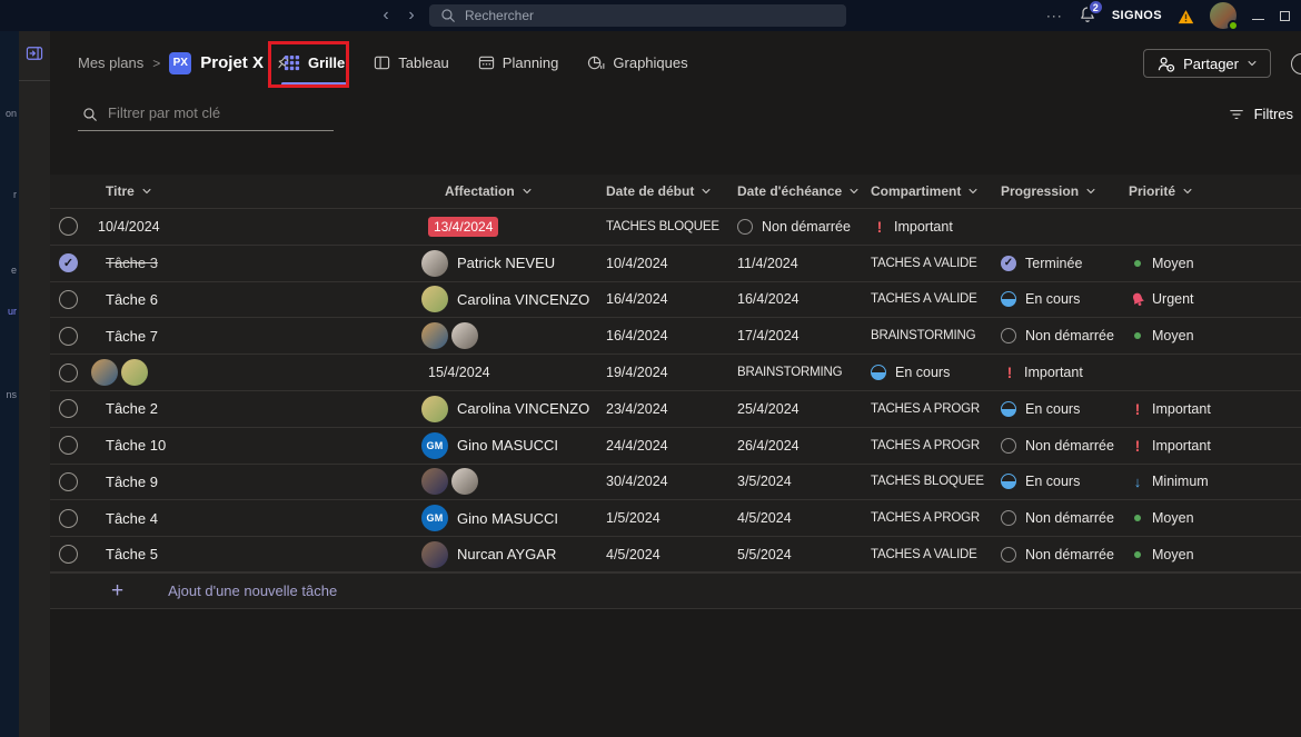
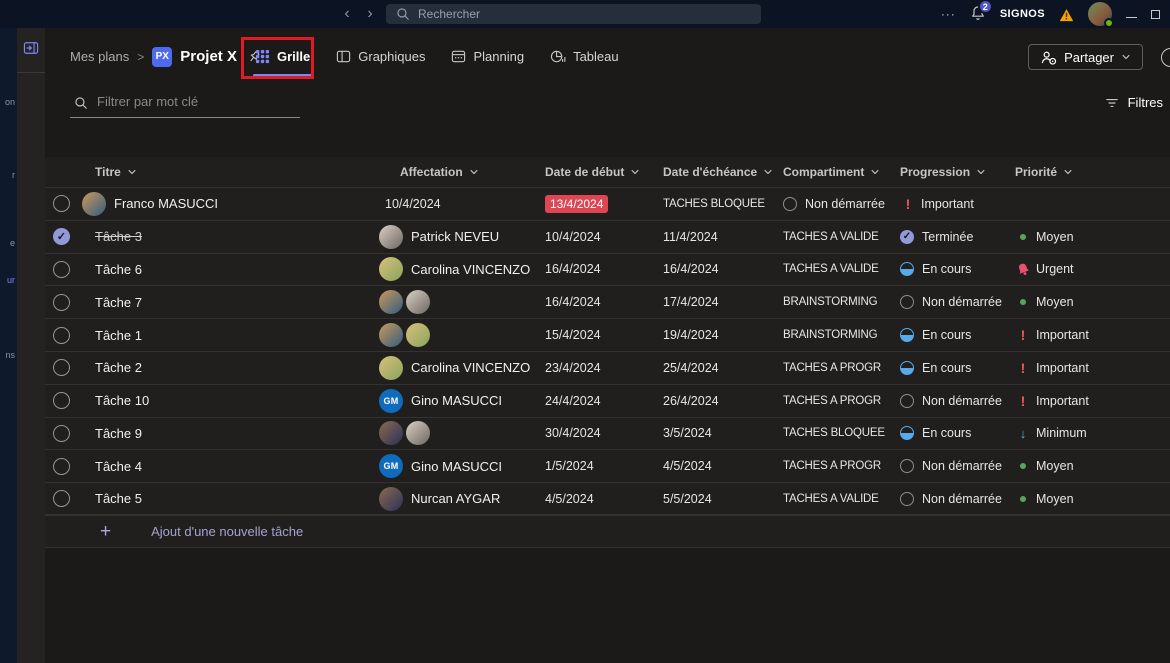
  ‹
  ›
  Rechercher
  ···
  2
  SIGNOS
  on
  r
  e
  ur
  ns
  Mes plans
  >
  PX
  Projet X
  Grille
- Tableau
+ Graphiques
  Planning
- Graphiques
+ Tableau
  Partager
  Filtrer par mot clé
  Filtres
  Titre
  Affectation
  Date de début
  Date d'échéance
  Compartiment
  Progression
  Priorité
+ Franco MASUCCI
  10/4/2024
  13/4/2024
  TACHES BLOQUEE
  Non démarrée
  !
  Important
  ✓
  Tâche 3
  Patrick NEVEU
  10/4/2024
  11/4/2024
  TACHES A VALIDE
  ✓
  Terminée
  Moyen
  Tâche 6
  Carolina VINCENZO
  16/4/2024
  16/4/2024
  TACHES A VALIDE
  En cours
  Urgent
  Tâche 7
  16/4/2024
  17/4/2024
  BRAINSTORMING
  Non démarrée
  Moyen
+ Tâche 1
  15/4/2024
  19/4/2024
  BRAINSTORMING
  En cours
  !
  Important
  Tâche 2
  Carolina VINCENZO
  23/4/2024
  25/4/2024
  TACHES A PROGR
  En cours
  !
  Important
  Tâche 10
  GM
  Gino MASUCCI
  24/4/2024
  26/4/2024
  TACHES A PROGR
  Non démarrée
  !
  Important
  Tâche 9
  30/4/2024
  3/5/2024
  TACHES BLOQUEE
  En cours
  ↓
  Minimum
  Tâche 4
  GM
  Gino MASUCCI
  1/5/2024
  4/5/2024
  TACHES A PROGR
  Non démarrée
  Moyen
  Tâche 5
  Nurcan AYGAR
  4/5/2024
  5/5/2024
  TACHES A VALIDE
  Non démarrée
  Moyen
  +
  Ajout d'une nouvelle tâche
